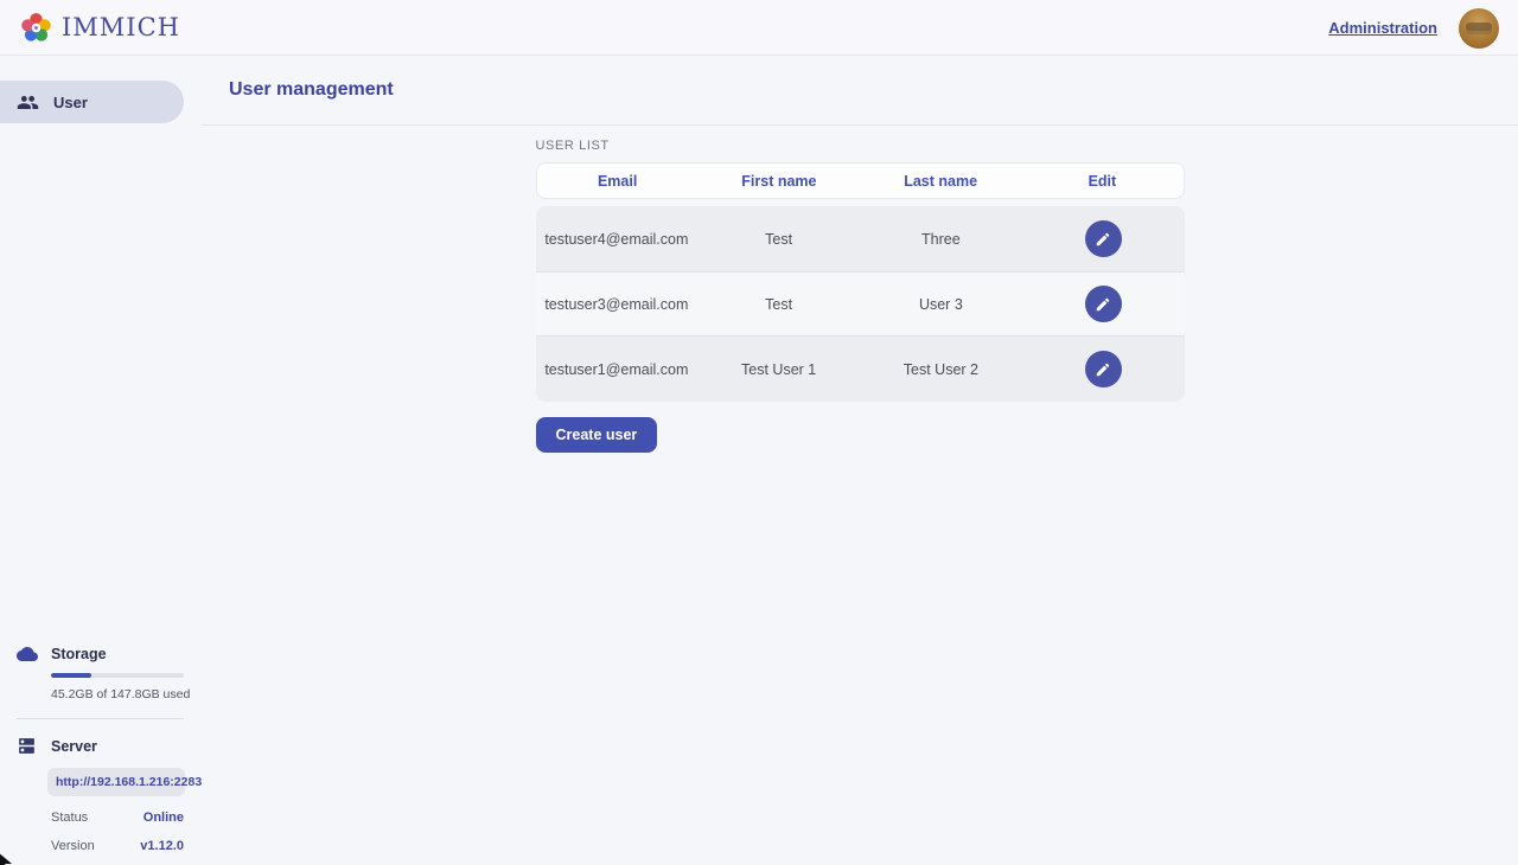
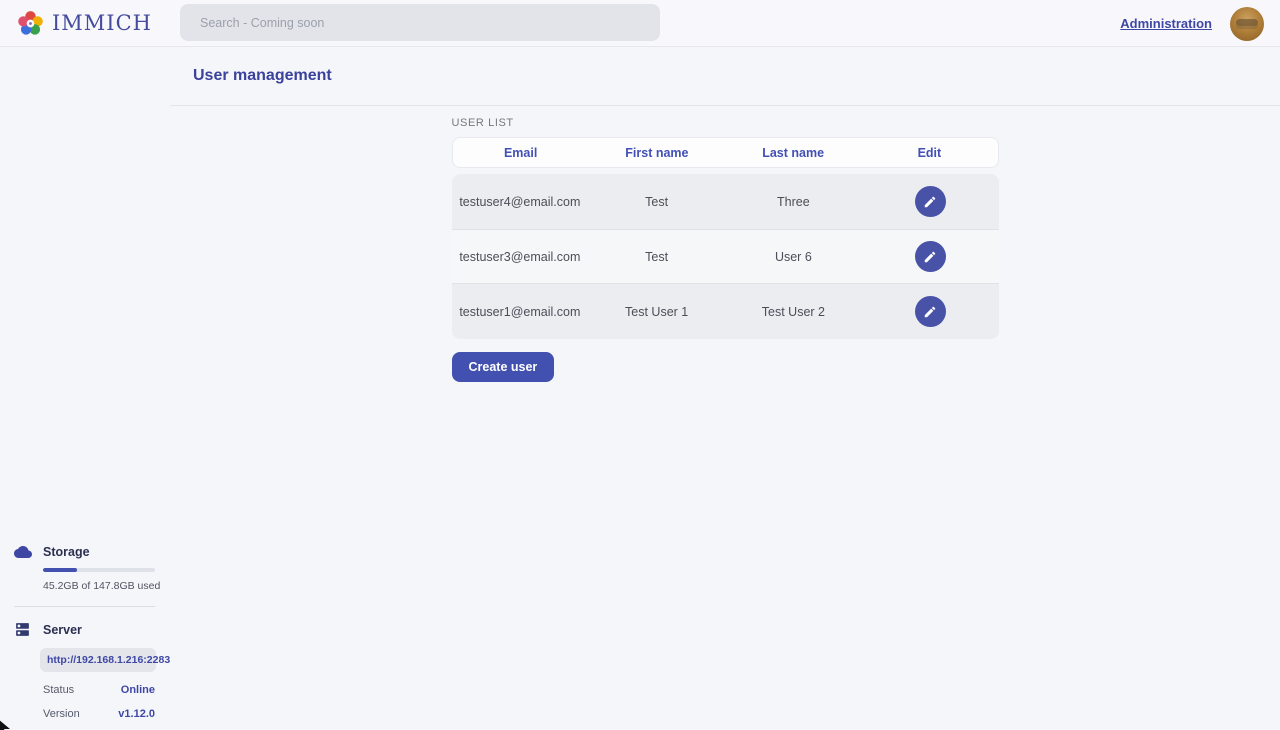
  IMMICH
+ Search - Coming soon
  Administration
- User
  Storage
  45.2GB of 147.8GB used
  Server
  http://192.168.1.216:2283
  Status
  Online
  Version
  v1.12.0
  User management
  USER LIST
  Email
  First name
  Last name
  Edit
  testuser4@email.com
  Test
  Three
  testuser3@email.com
  Test
- User 3
+ User 6
  testuser1@email.com
  Test User 1
  Test User 2
  Create user
